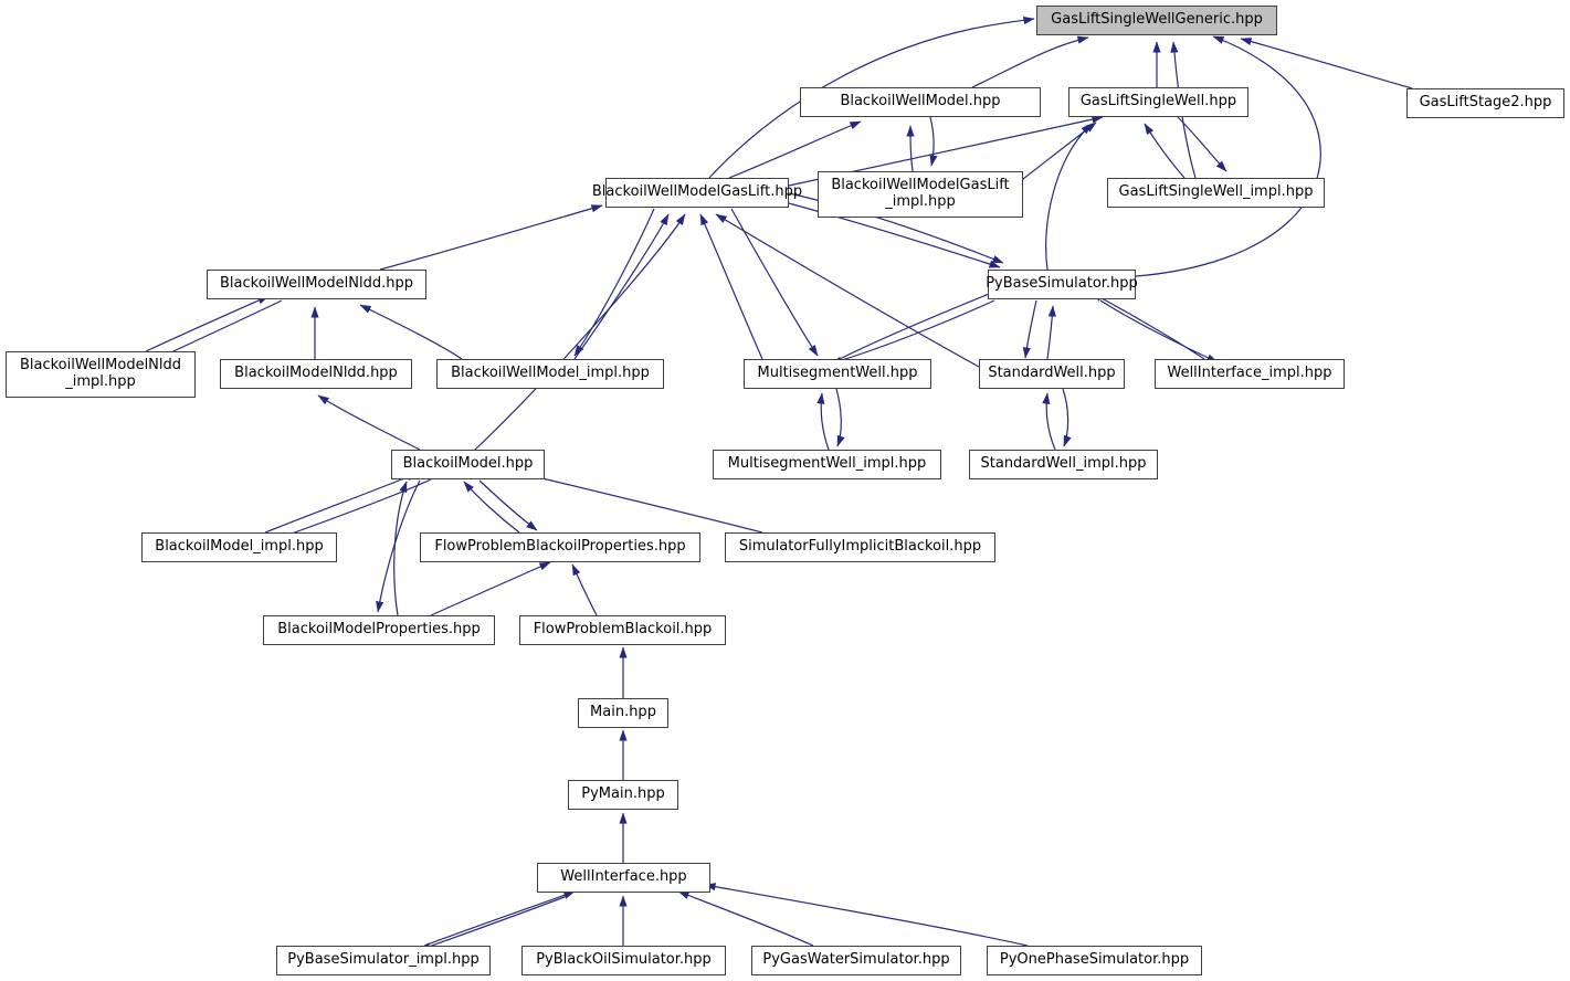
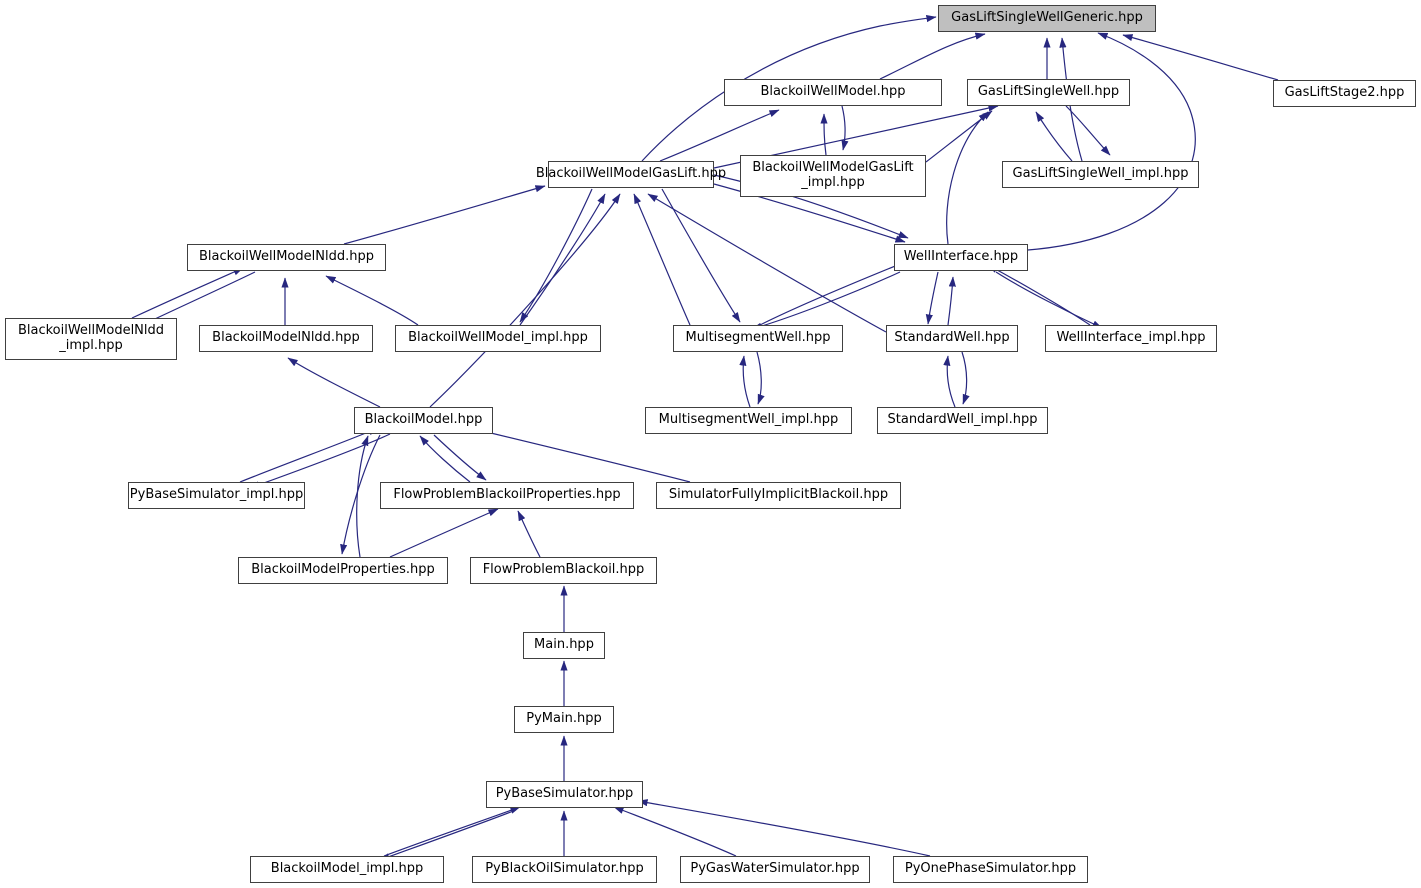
  GasLiftSingleWellGeneric.hpp
  GasLiftStage2.hpp
  BlackoilWellModel.hpp
  GasLiftSingleWell.hpp
  BlackoilWellModelGasLift.hpp
  BlackoilWellModelGasLift
  _impl.hpp
  GasLiftSingleWell_impl.hpp
  BlackoilWellModelNldd.hpp
- PyBaseSimulator.hpp
+ WellInterface.hpp
  BlackoilWellModelNldd
  _impl.hpp
  BlackoilModelNldd.hpp
  BlackoilWellModel_impl.hpp
  MultisegmentWell.hpp
  StandardWell.hpp
  WellInterface_impl.hpp
  MultisegmentWell_impl.hpp
  StandardWell_impl.hpp
  BlackoilModel.hpp
- BlackoilModel_impl.hpp
+ PyBaseSimulator_impl.hpp
  FlowProblemBlackoilProperties.hpp
  SimulatorFullyImplicitBlackoil.hpp
  BlackoilModelProperties.hpp
  FlowProblemBlackoil.hpp
  Main.hpp
  PyMain.hpp
- WellInterface.hpp
+ PyBaseSimulator.hpp
- PyBaseSimulator_impl.hpp
+ BlackoilModel_impl.hpp
  PyBlackOilSimulator.hpp
  PyGasWaterSimulator.hpp
  PyOnePhaseSimulator.hpp
